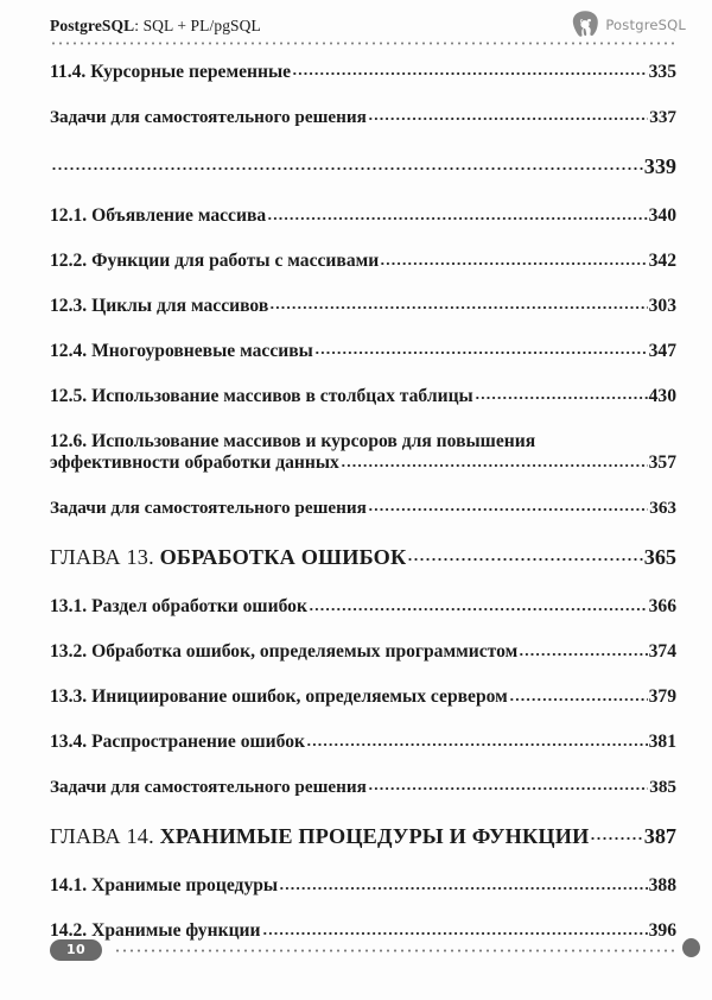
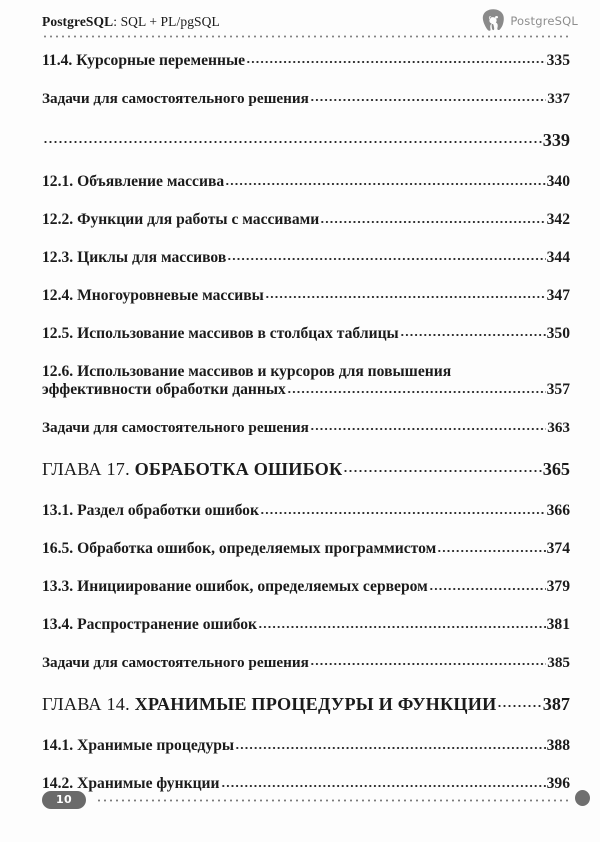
  PostgreSQL: SQL + PL/pgSQL
  PostgreSQL
  11.4. Курсорные переменные
  335
  Задачи для самостоятельного решения
  337
  339
  12.1. Объявление массива
  340
  12.2. Функции для работы с массивами
  342
  12.3. Циклы для массивов
- 303
+ 344
  12.4. Многоуровневые массивы
  347
  12.5. Использование массивов в столбцах таблицы
- 430
+ 350
  12.6. Использование массивов и курсоров для повышения
  эффективности обработки данных
  357
  Задачи для самостоятельного решения
  363
- ГЛАВА 13. ОБРАБОТКА ОШИБОК
+ ГЛАВА 17. ОБРАБОТКА ОШИБОК
  365
  13.1. Раздел обработки ошибок
  366
- 13.2. Обработка ошибок, определяемых программистом
+ 16.5. Обработка ошибок, определяемых программистом
  374
  13.3. Инициирование ошибок, определяемых сервером
  379
  13.4. Распространение ошибок
  381
  Задачи для самостоятельного решения
  385
  ГЛАВА 14. ХРАНИМЫЕ ПРОЦЕДУРЫ И ФУНКЦИИ
  387
  14.1. Хранимые процедуры
  388
  14.2. Хранимые функции
  396
  10
